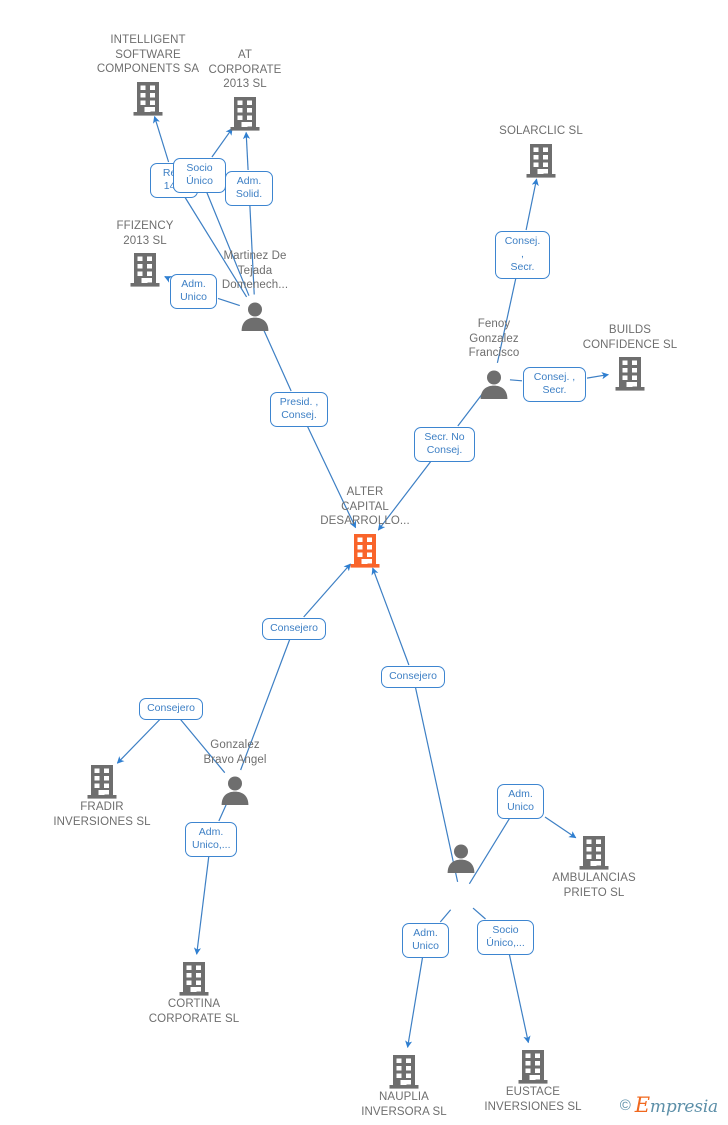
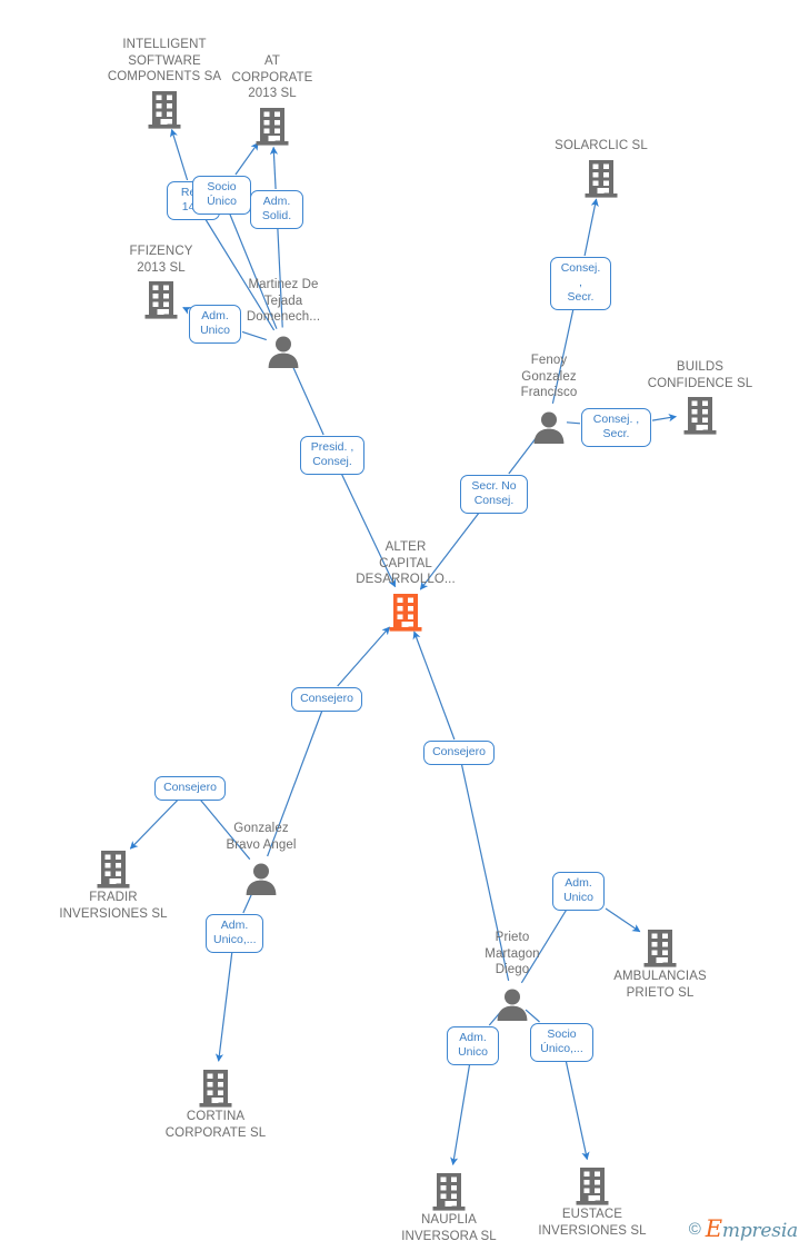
  INTELLIGENT
  SOFTWARE
  COMPONENTS SA
  AT
  CORPORATE
  2013 SL
  SOLARCLIC SL
  FFIZENCY
  2013 SL
  Martinez De
  Tejada
  Domenech...
  Fenoy
  Gonzalez
  Francisco
  BUILDS
  CONFIDENCE SL
  ALTER
  CAPITAL
  DESARROLLO...
  FRADIR
  INVERSIONES SL
  Gonzalez
  Bravo Angel
+ Prieto
+ Martagon
+ Diego
  AMBULANCIAS
  PRIETO SL
  CORTINA
  CORPORATE SL
  NAUPLIA
  INVERSORA SL
  EUSTACE
  INVERSIONES SL
  Socio
  Único
  Adm.
  Solid.
  Adm.
  Unico
  Presid. ,
  Consej.
  Consej. ,
  Secr.
  Consej. ,
  Secr.
  Secr. No
  Consej.
  Consejero
  Consejero
  Consejero
  Adm.
  Unico,...
  Adm.
  Unico
  Adm.
  Unico
  Socio
  Único,...
  ©
  Empresia
